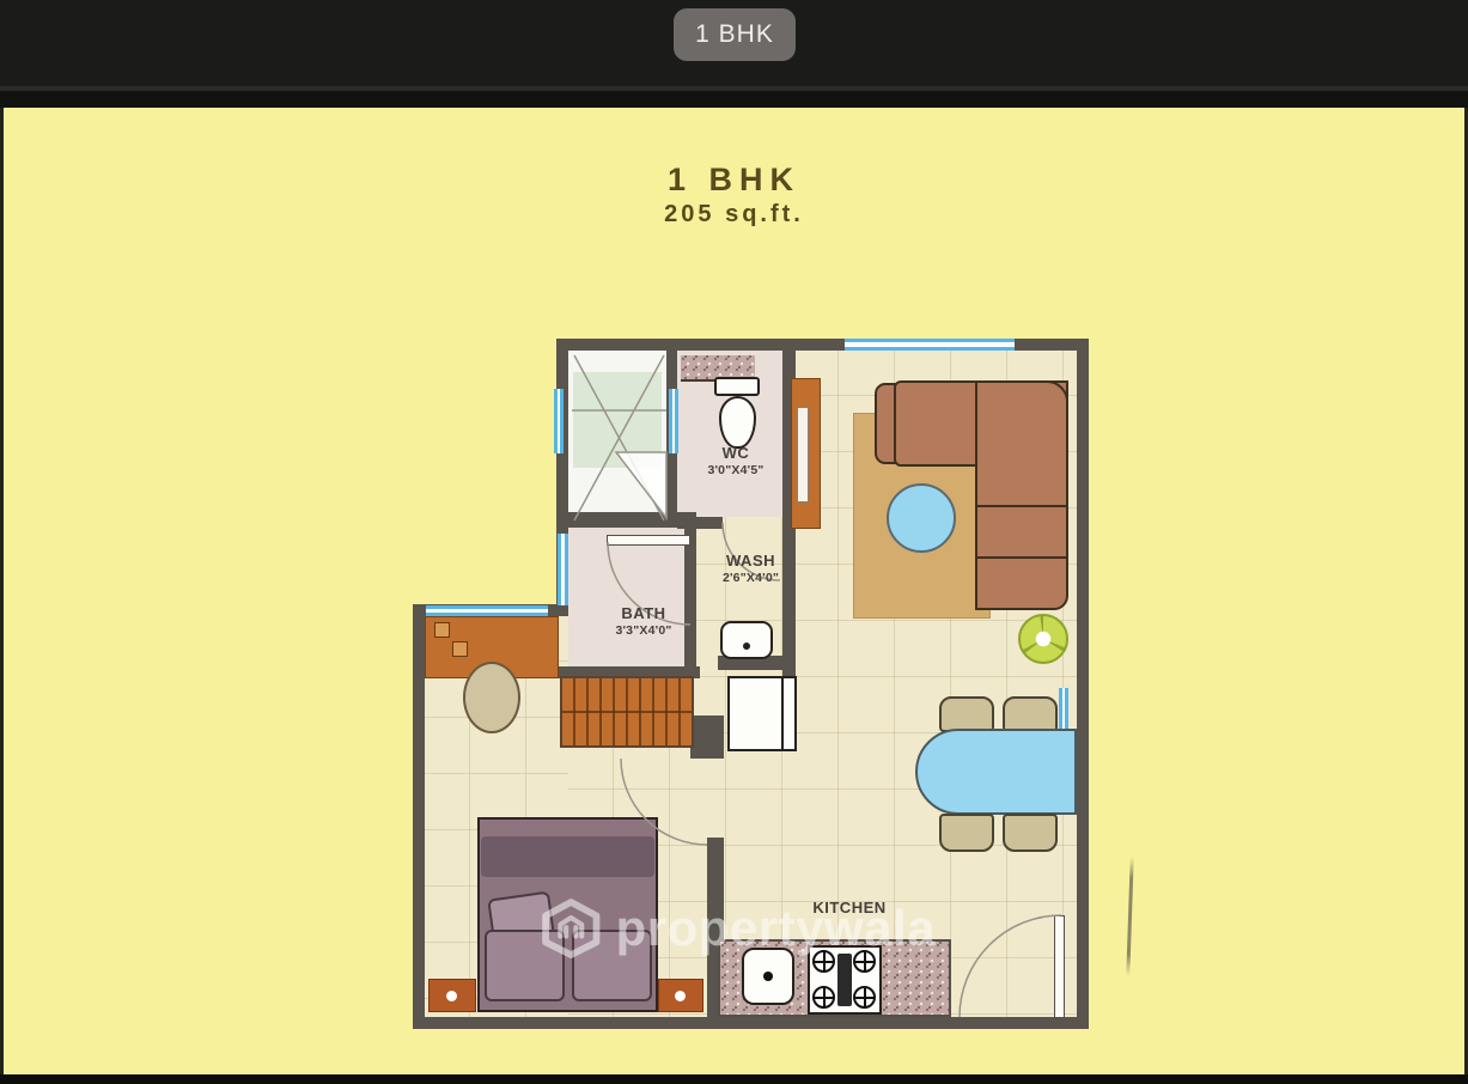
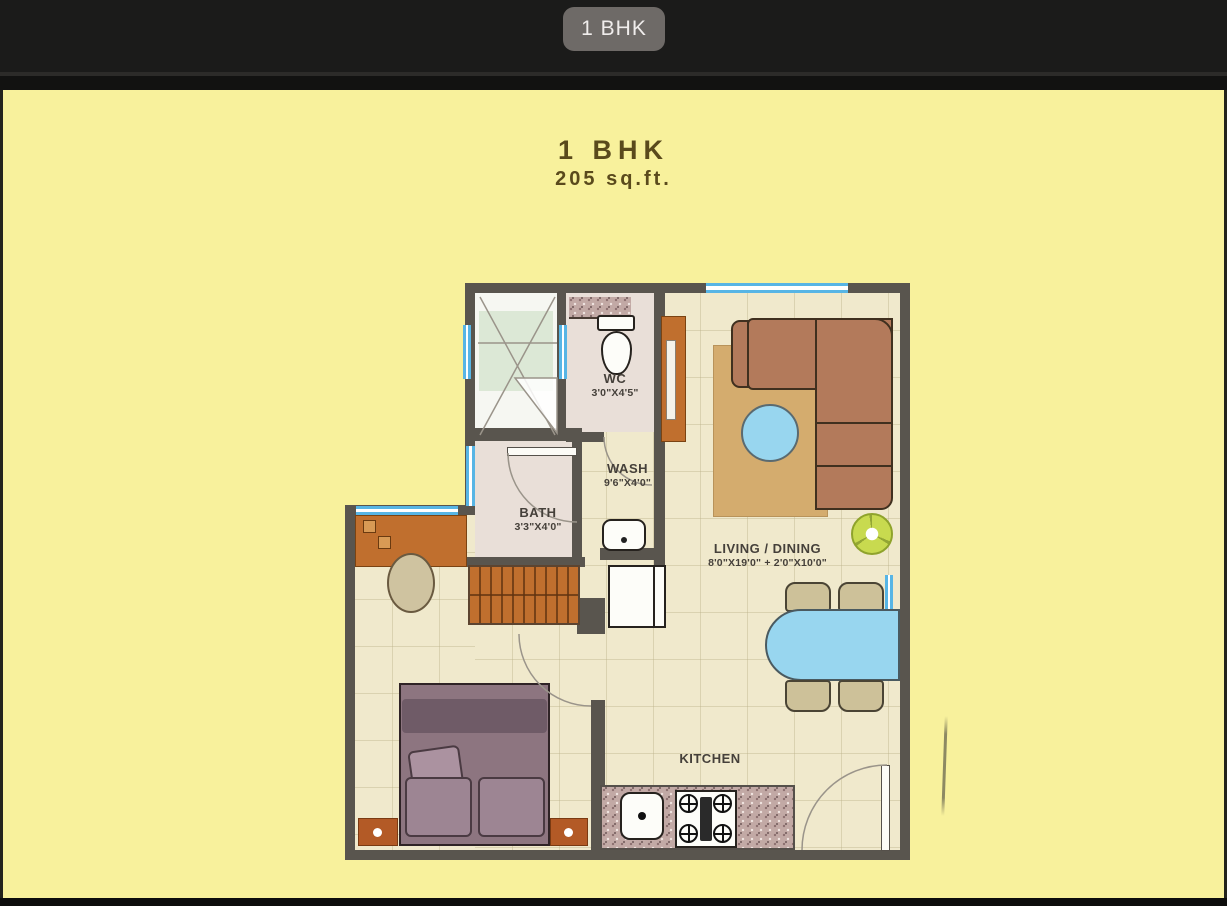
  1 BHK
  1 BHK
  205 sq.ft.
  WC
  3'0"X4'5"
  WASH
- 2'6"X4'0"
+ 9'6"X4'0"
  BATH
  3'3"X4'0"
+ LIVING / DINING
+ 8'0"X19'0" + 2'0"X10'0"
  KITCHEN
- propertywala
